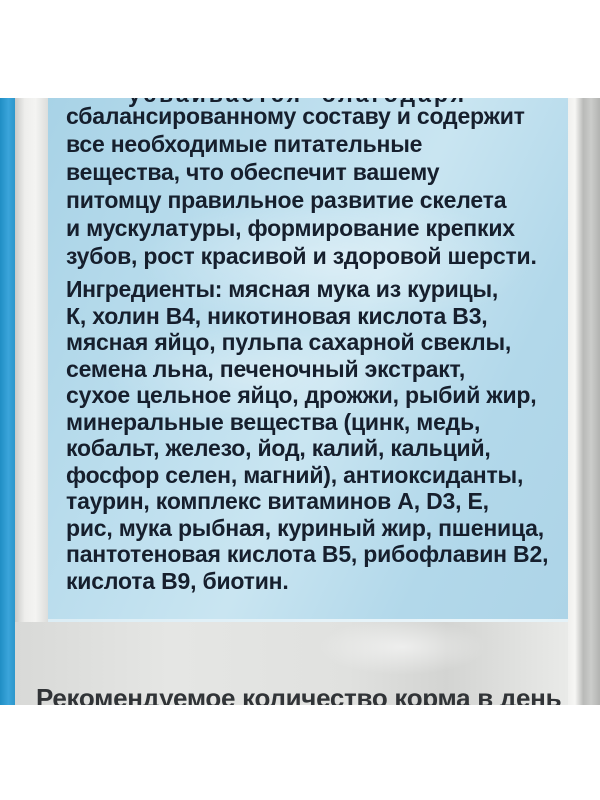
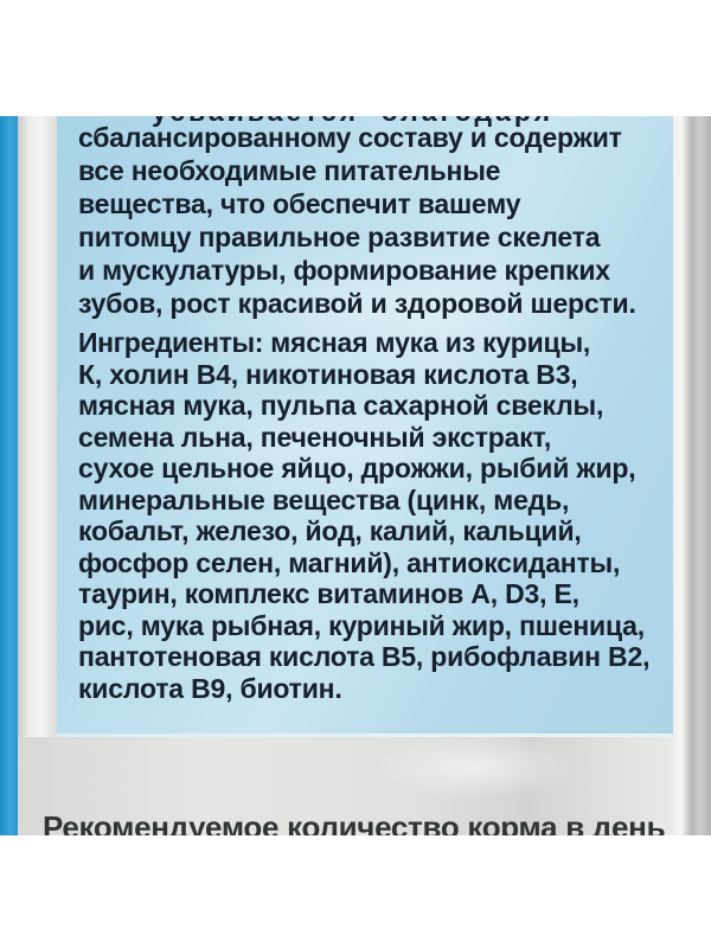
  сбалансированному составу и содержит
  все необходимые питательные
  вещества, что обеспечит вашему
  питомцу правильное развитие скелета
  и мускулатуры, формирование крепких
  зубов, рост красивой и здоровой шерсти.
  Ингредиенты: мясная мука из курицы,
  К, холин В4, никотиновая кислота В3,
- мясная яйцо, пульпа сахарной свеклы,
+ мясная мука, пульпа сахарной свеклы,
  семена льна, печеночный экстракт,
  сухое цельное яйцо, дрожжи, рыбий жир,
  минеральные вещества (цинк, медь,
  кобальт, железо, йод, калий, кальций,
  фосфор селен, магний), антиоксиданты,
  таурин, комплекс витаминов А, D3, Е,
  рис, мука рыбная, куриный жир, пшеница,
  пантотеновая кислота В5, рибофлавин В2,
  кислота В9, биотин.
  Рекомендуемое количество корма в день
